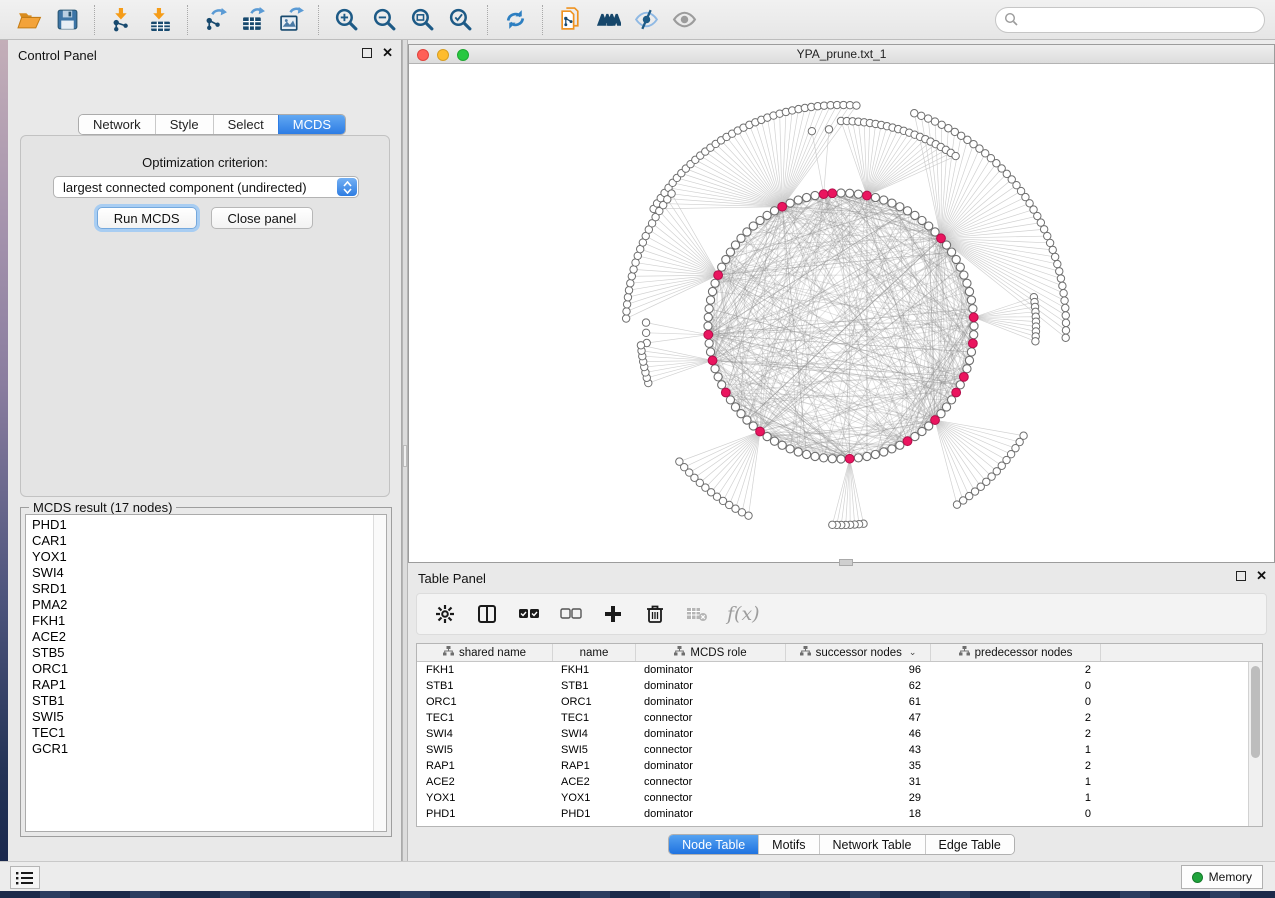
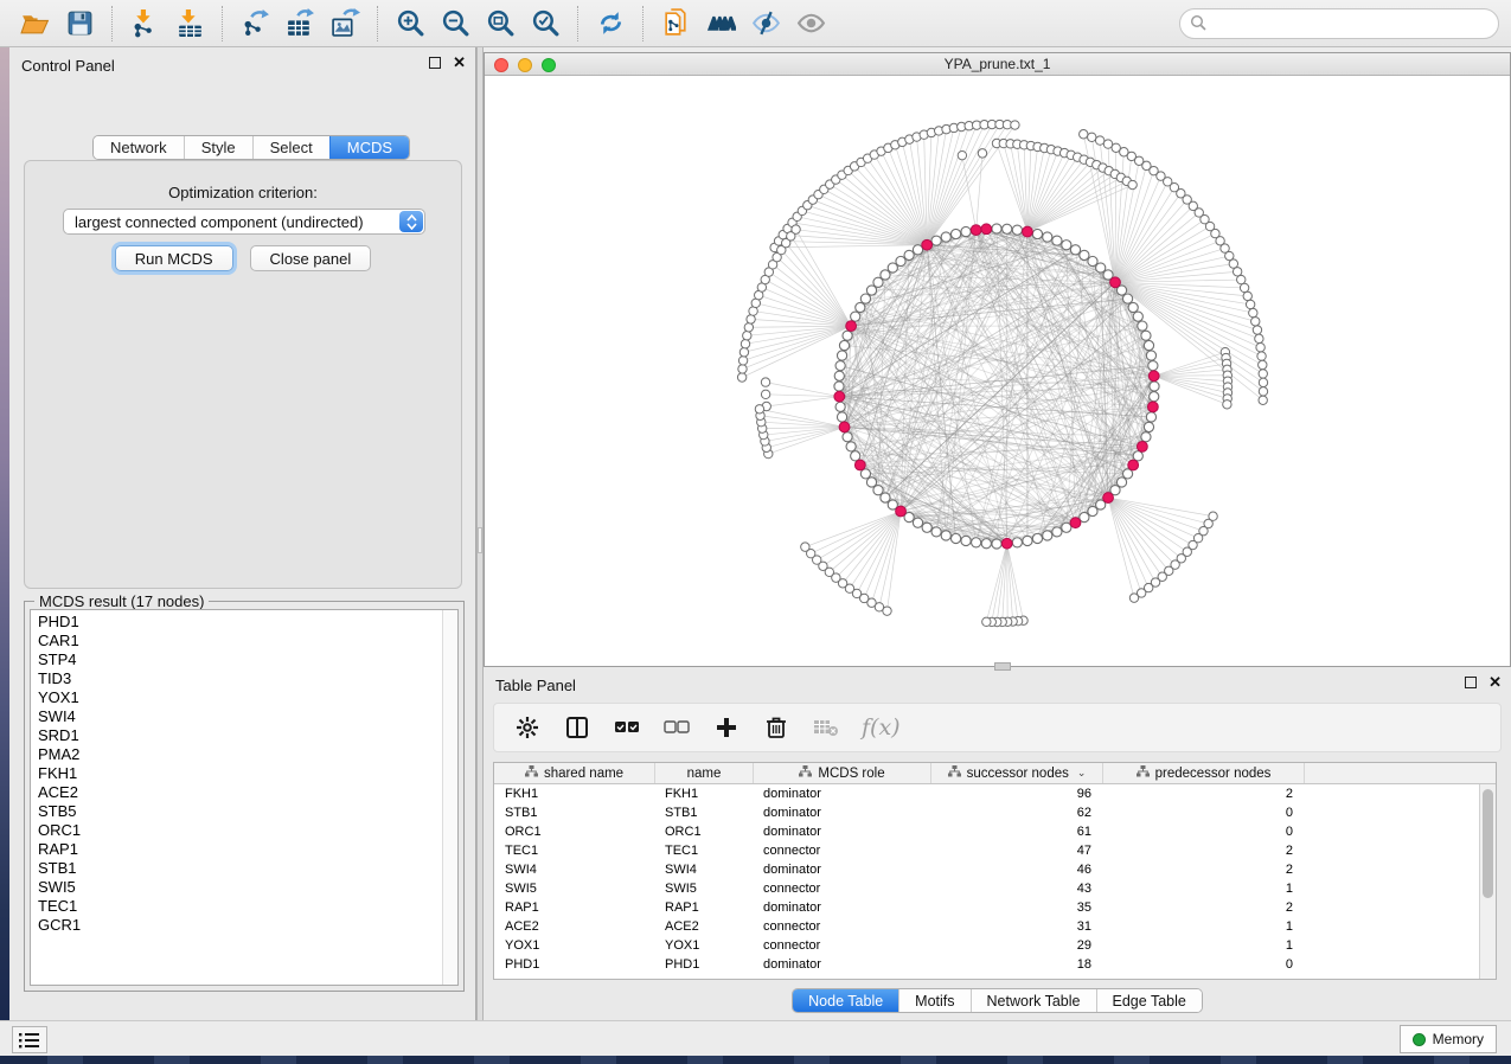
  Control Panel
  ✕
  Network
  Style
  Select
  MCDS
  Optimization criterion:
  largest connected component (undirected)
  Run MCDS
  Close panel
  MCDS result (17 nodes)
  PHD1
  CAR1
+ STP4
+ TID3
  YOX1
  SWI4
  SRD1
  PMA2
  FKH1
  ACE2
  STB5
  ORC1
  RAP1
  STB1
  SWI5
  TEC1
  GCR1
  YPA_prune.txt_1
  Table Panel
  ✕
  f(x)
  shared name
  name
  MCDS role
  successor nodes
  ⌄
  predecessor nodes
  FKH1
  FKH1
  dominator
  96
  2
  STB1
  STB1
  dominator
  62
  0
  ORC1
  ORC1
  dominator
  61
  0
  TEC1
  TEC1
  connector
  47
  2
  SWI4
  SWI4
  dominator
  46
  2
  SWI5
  SWI5
  connector
  43
  1
  RAP1
  RAP1
  dominator
  35
  2
  ACE2
  ACE2
  connector
  31
  1
  YOX1
  YOX1
  connector
  29
  1
  PHD1
  PHD1
  dominator
  18
  0
  Node Table
  Motifs
  Network Table
  Edge Table
  Memory
